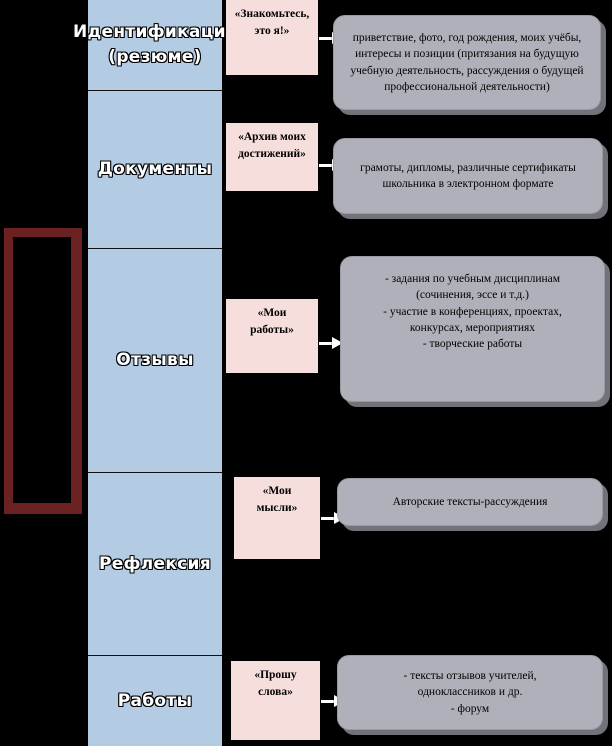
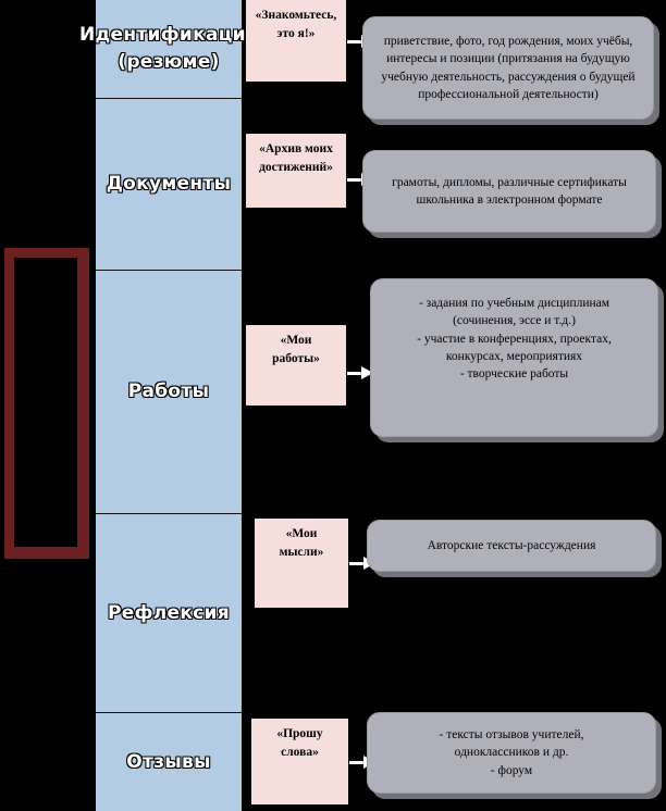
  Идентификаци
  (резюме)
  Документы
- Отзывы
+ Работы
  Рефлексия
- Работы
+ Отзывы
  «Знакомьтесь,
  это я!»
  «Архив моих
  достижений»
  «Мои
  работы»
  «Мои
  мысли»
  «Прошу
  слова»
  приветствие, фото, год рождения, моих учёбы, интересы и позиции (притязания на будущую учебную деятельность, рассуждения о будущей профессиональной деятельности)
  грамоты, дипломы, различные сертификаты школьника в электронном формате
  - задания по учебным дисциплинам
  (сочинения, эссе и т.д.)
  - участие в конференциях, проектах,
  конкурсах, мероприятиях
  - творческие работы
  Авторские тексты-рассуждения
  - тексты отзывов учителей,
  одноклассников и др.
  - форум
